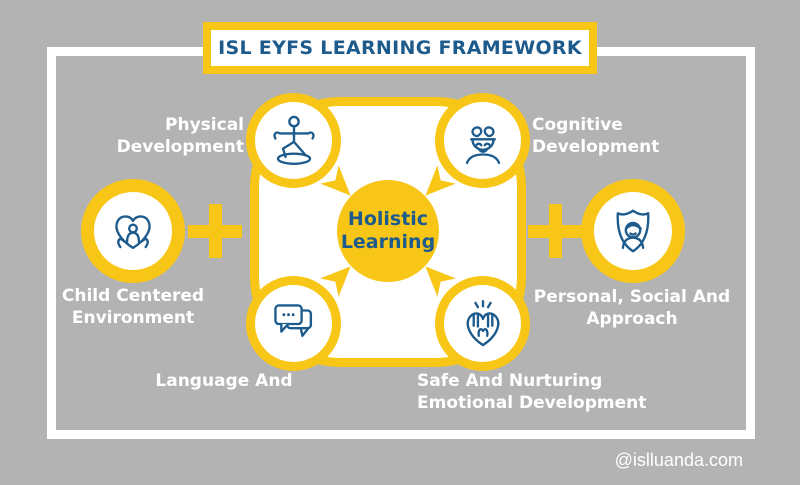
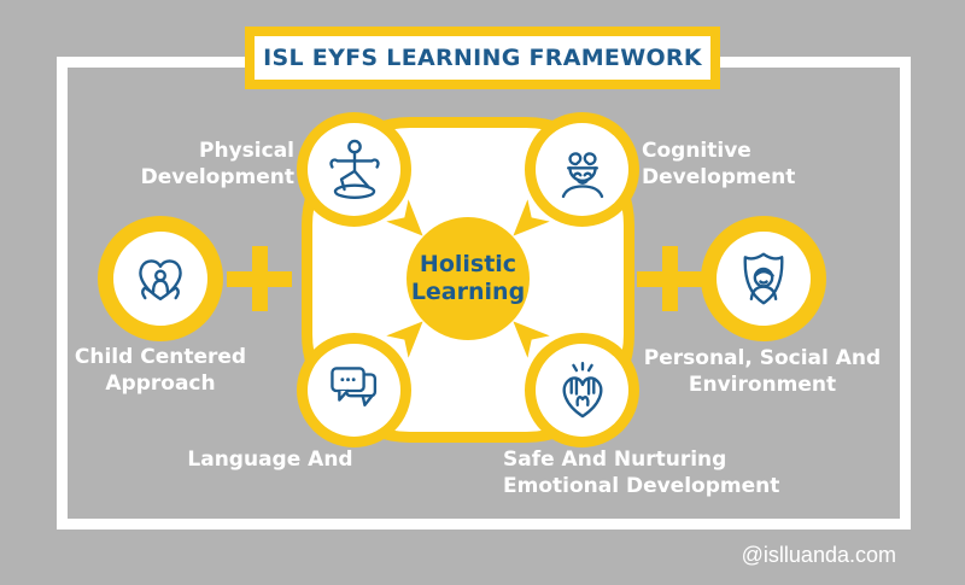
  ISL EYFS LEARNING FRAMEWORK
  Holistic
  Learning
  Physical
  Development
  Cognitive
  Development
  Child Centered
- Environment
+ Approach
  Personal, Social And
- Approach
+ Environment
  Language And
  Safe And Nurturing
  Emotional Development
  @islluanda.com
